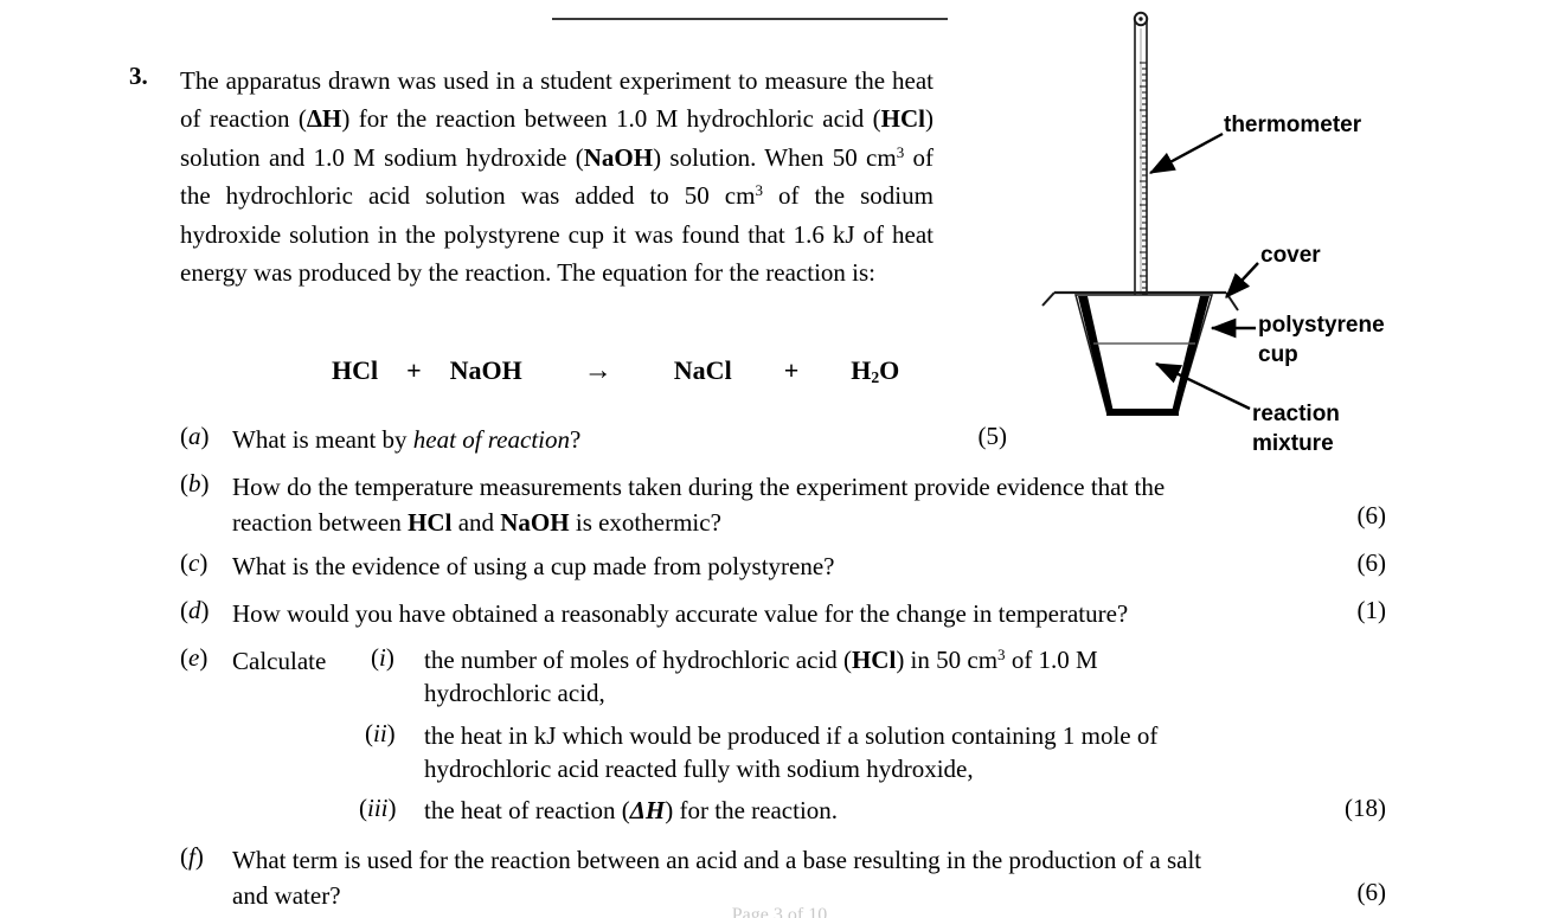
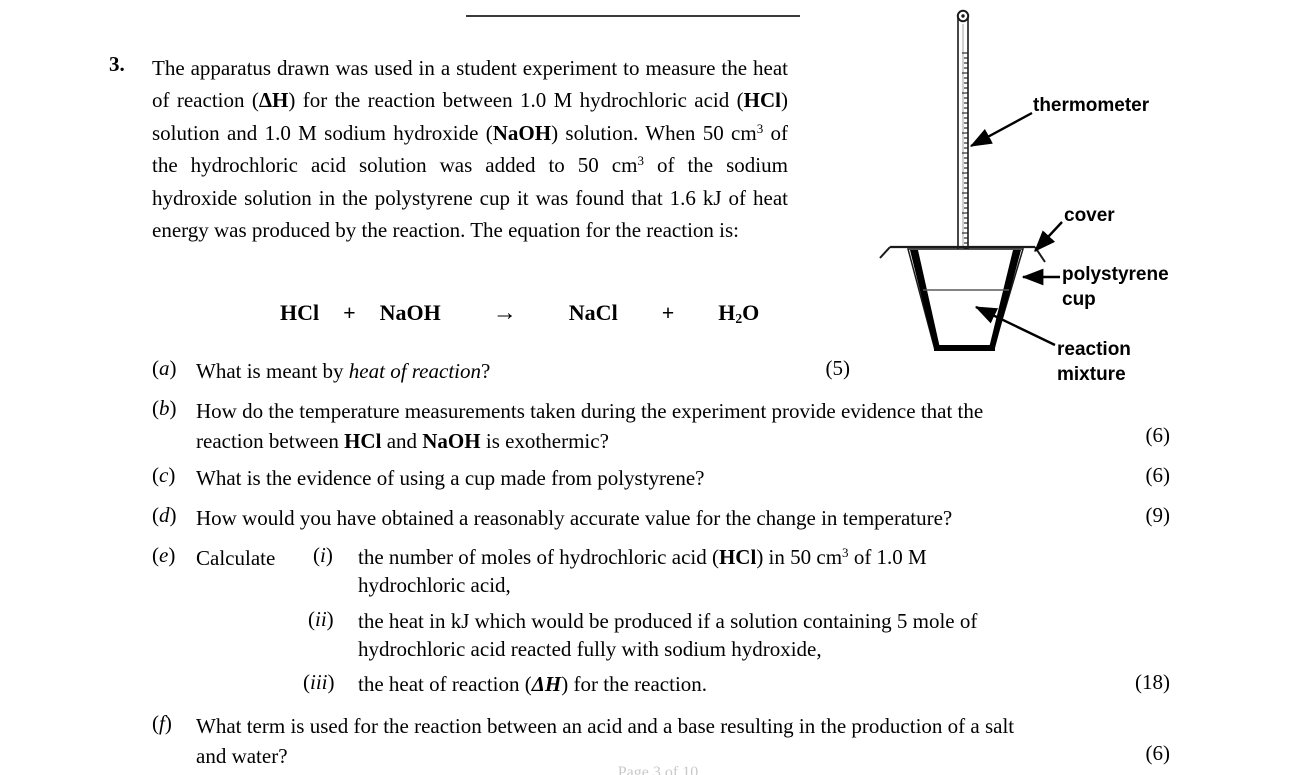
  3.
  The apparatus drawn was used in a student experiment to measure the heat of reaction (ΔH) for the reaction between 1.0 M hydrochloric acid (HCl) solution and 1.0 M sodium hydroxide (NaOH) solution. When 50 cm3 of the hydrochloric acid solution was added to 50 cm3 of the sodium hydroxide solution in the polystyrene cup it was found that 1.6 kJ of heat energy was produced by the reaction. The equation for the reaction is:
  HCl + NaOH → NaCl + H2O
  (a)
  What is meant by heat of reaction?
  (5)
  (b)
  How do the temperature measurements taken during the experiment provide evidence that the
  reaction between HCl and NaOH is exothermic?
  (6)
  (c)
  What is the evidence of using a cup made from polystyrene?
  (6)
  (d)
  How would you have obtained a reasonably accurate value for the change in temperature?
- (1)
+ (9)
  (e)
  Calculate
  (i)
  the number of moles of hydrochloric acid (HCl) in 50 cm3 of 1.0 M
  hydrochloric acid,
  (ii)
- the heat in kJ which would be produced if a solution containing 1 mole of
+ the heat in kJ which would be produced if a solution containing 5 mole of
  hydrochloric acid reacted fully with sodium hydroxide,
  (iii)
  the heat of reaction (ΔH) for the reaction.
  (18)
  (f)
  What term is used for the reaction between an acid and a base resulting in the production of a salt
  and water?
  (6)
  Page 3 of 10
  thermometer
  cover
  polystyrene
  cup
  reaction
  mixture
